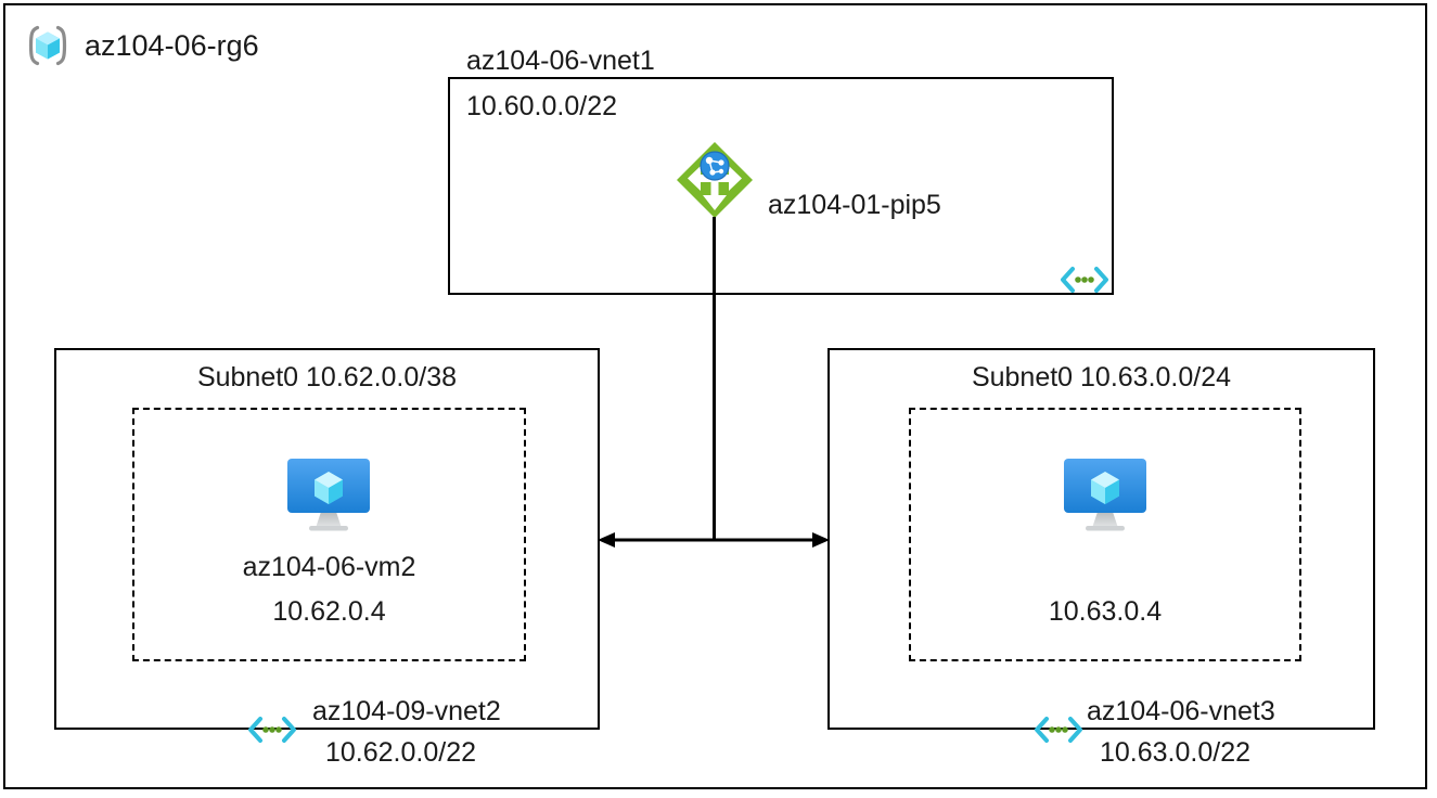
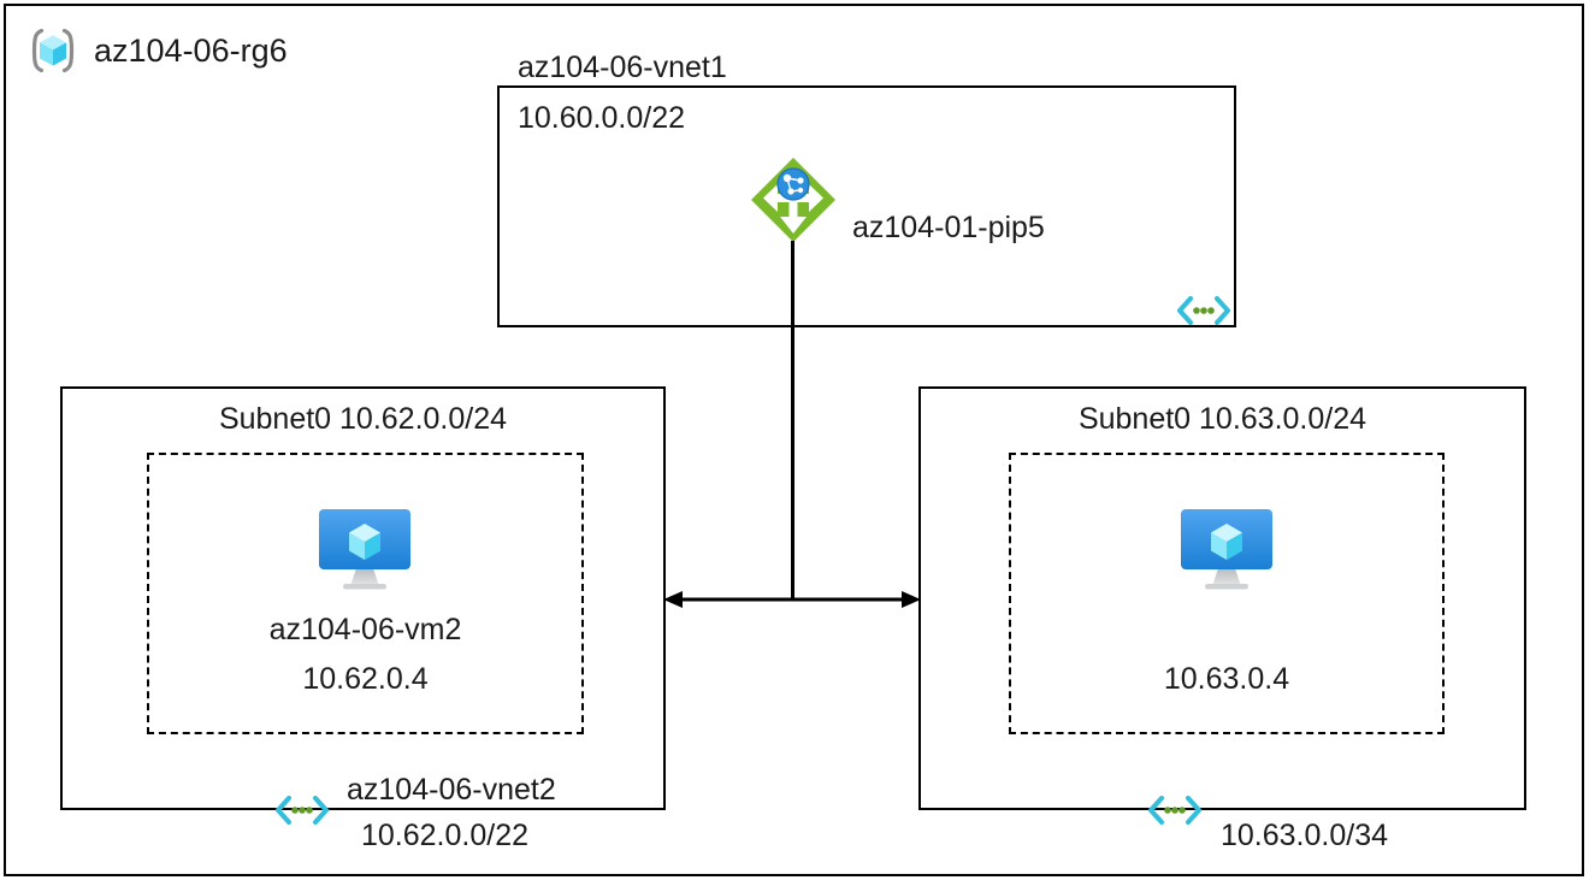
  az104-06-rg6
  az104-06-vnet1
  10.60.0.0/22
  az104-01-pip5
- Subnet0 10.62.0.0/38
+ Subnet0 10.62.0.0/24
  az104-06-vm2
  10.62.0.4
- az104-09-vnet2
+ az104-06-vnet2
  10.62.0.0/22
  Subnet0 10.63.0.0/24
  10.63.0.4
- az104-06-vnet3
- 10.63.0.0/22
+ 10.63.0.0/34
